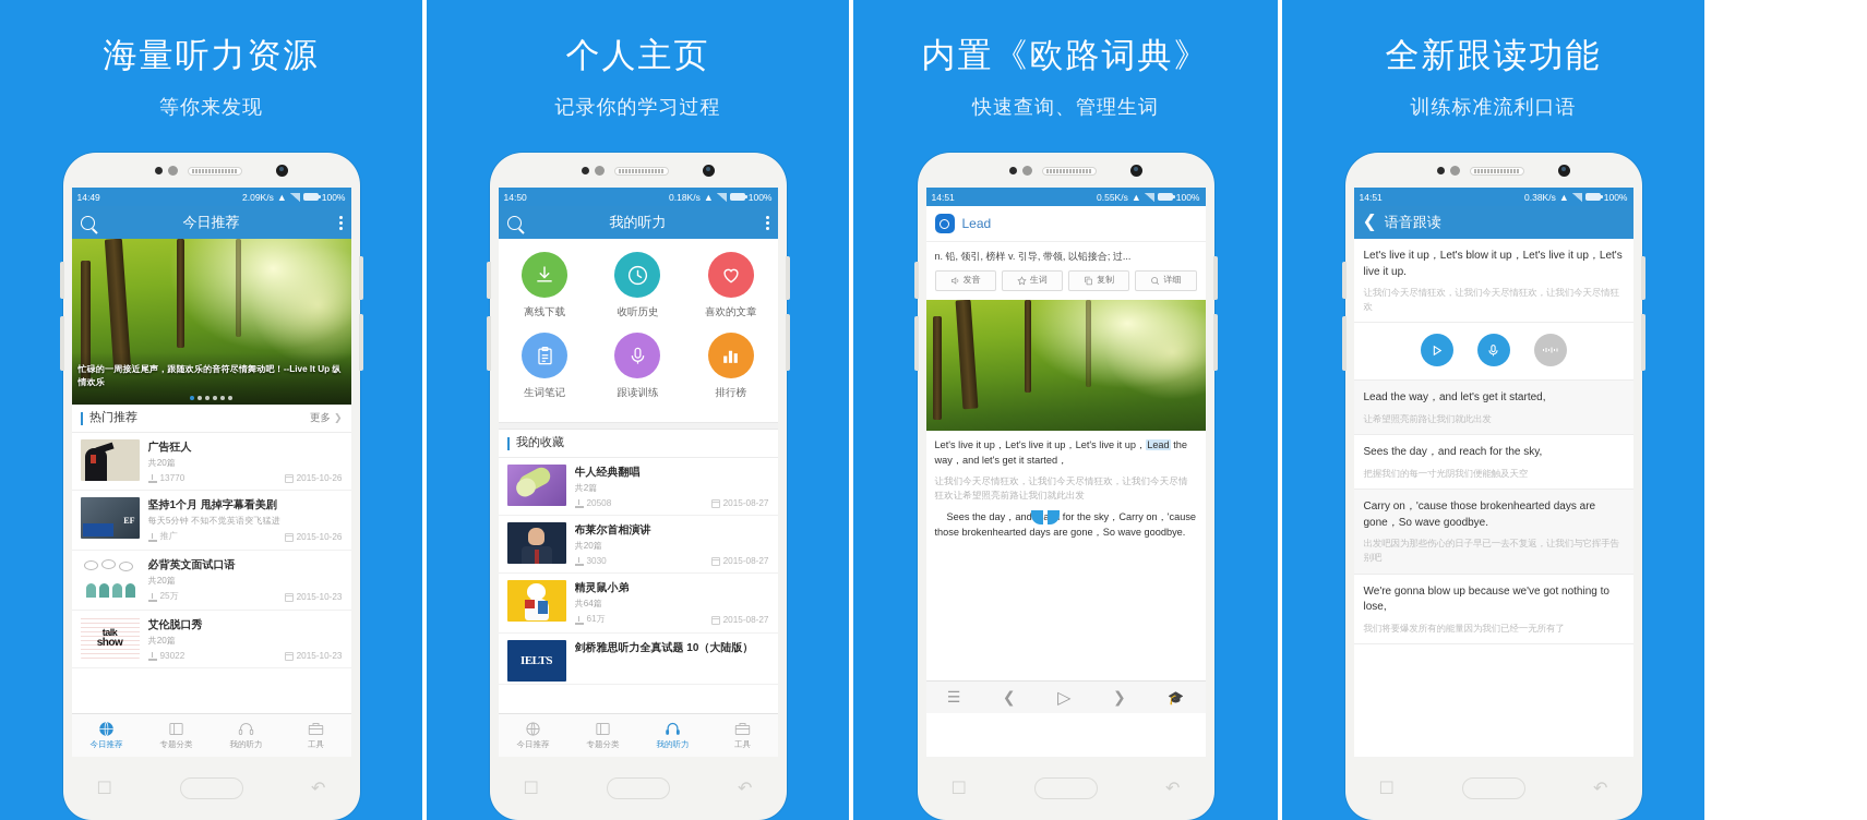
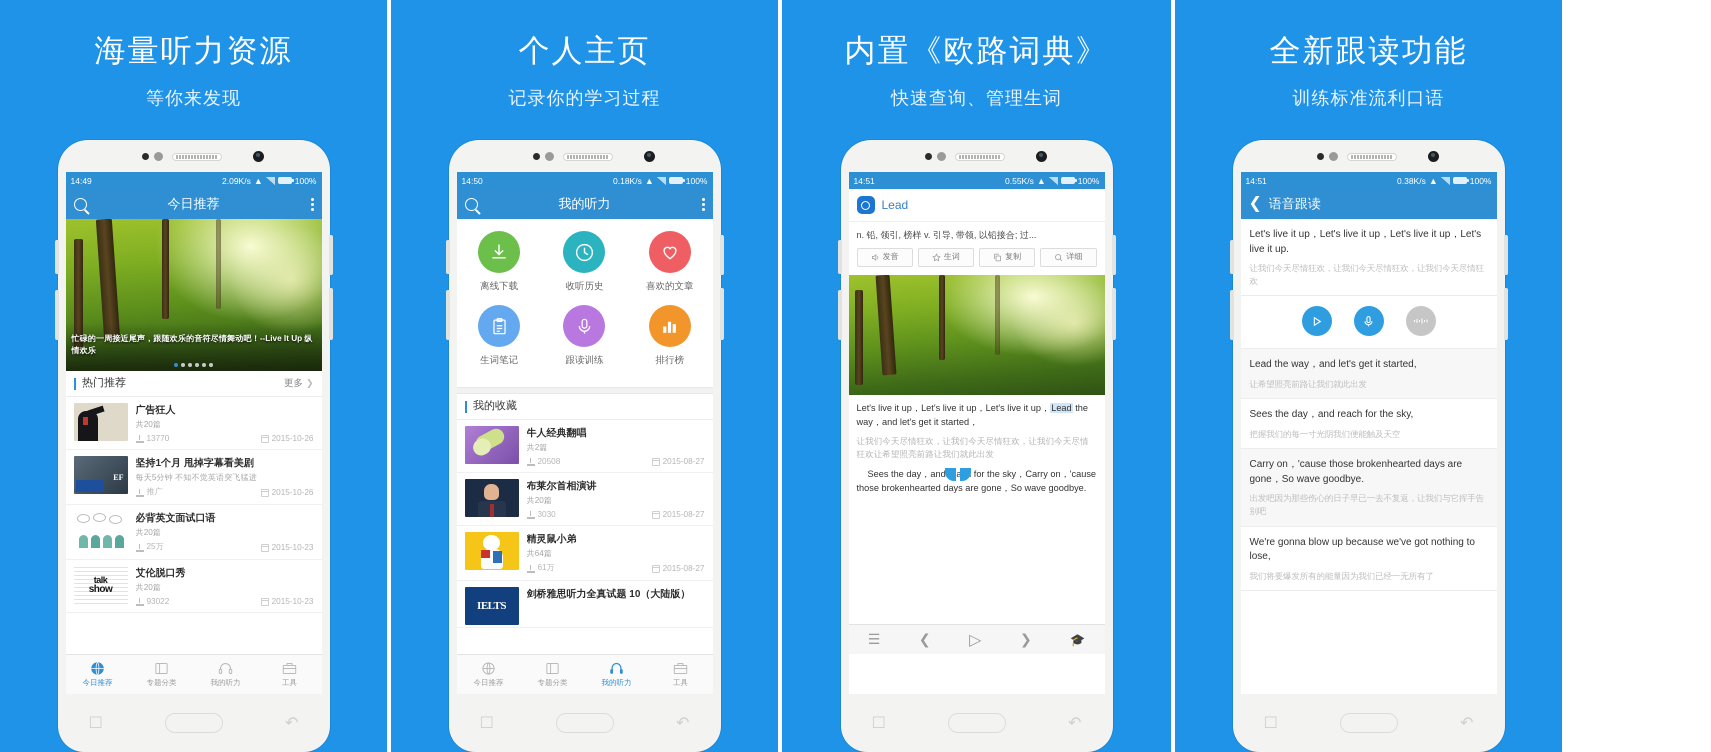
  海量听力资源
  等你来发现
  14:49
  2.09K/s
  ▲
  100%
  今日推荐
  忙碌的一周接近尾声，跟随欢乐的音符尽情舞动吧！--Live It Up 纵情欢乐
  热门推荐
  更多
  ❯
  广告狂人
  共20篇
  13770
  2015-10-26
  EF
  坚持1个月 甩掉字幕看美剧
  每天5分钟 不知不觉英语突飞猛进
  推广
  2015-10-26
  必背英文面试口语
  共20篇
  25万
  2015-10-23
  艾伦脱口秀
  共20篇
  93022
  2015-10-23
  今日推荐
  专题分类
  我的听力
  工具
  ☐
  ↶
  个人主页
  记录你的学习过程
  14:50
  0.18K/s
  ▲
  100%
  我的听力
  离线下载
  收听历史
  喜欢的文章
  生词笔记
  跟读训练
  排行榜
  我的收藏
  牛人经典翻唱
  共2篇
  20508
  2015-08-27
  布莱尔首相演讲
  共20篇
  3030
  2015-08-27
  精灵鼠小弟
  共64篇
  61万
  2015-08-27
  IELTS
  剑桥雅思听力全真试题 10（大陆版）
  今日推荐
  专题分类
  我的听力
  工具
  ☐
  ↶
  内置《欧路词典》
  快速查询、管理生词
  14:51
  0.55K/s
  ▲
  100%
  Lead
  n. 铅, 领引, 榜样 v. 引导, 带领, 以铅接合; 过...
  发音
  生词
  复制
  详细
  Let's live it up，Let's live it up，Let's live it up，Lead the way，and let's get it started，
  让我们今天尽情狂欢，让我们今天尽情狂欢，让我们今天尽情狂欢让希望照亮前路让我们就此出发
  Sees the day，and for the sky，Carry on，'cause those brokenhearted days are gone，So wave goodbye.
  ☰
  ❮
  ▷
  ❯
  🎓
  ☐
  ↶
  全新跟读功能
  训练标准流利口语
  14:51
  0.38K/s
  ▲
  100%
  ❮
  语音跟读
- Let's live it up，Let's blow it up，Let's live it up，Let's live it up.
+ Let's live it up，Let's live it up，Let's live it up，Let's live it up.
  让我们今天尽情狂欢，让我们今天尽情狂欢，让我们今天尽情狂欢
  Lead the way，and let's get it started,
  让希望照亮前路让我们就此出发
  Sees the day，and reach for the sky,
  把握我们的每一寸光阴我们便能触及天空
  Carry on，'cause those brokenhearted days are gone，So wave goodbye.
  出发吧因为那些伤心的日子早已一去不复返，让我们与它挥手告别吧
  We're gonna blow up because we've got nothing to lose,
  我们将要爆发所有的能量因为我们已经一无所有了
  ☐
  ↶
